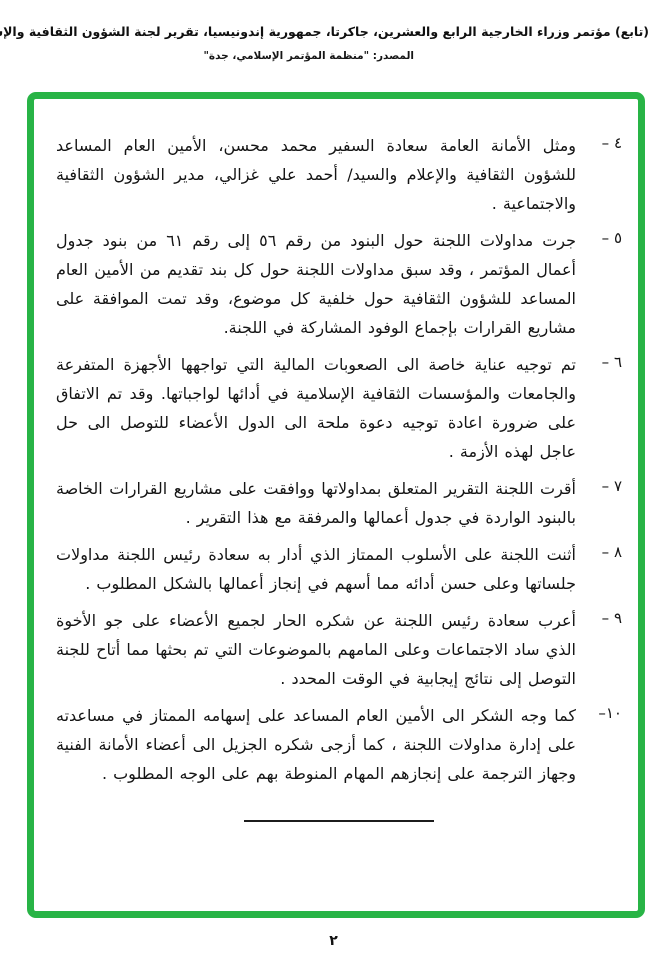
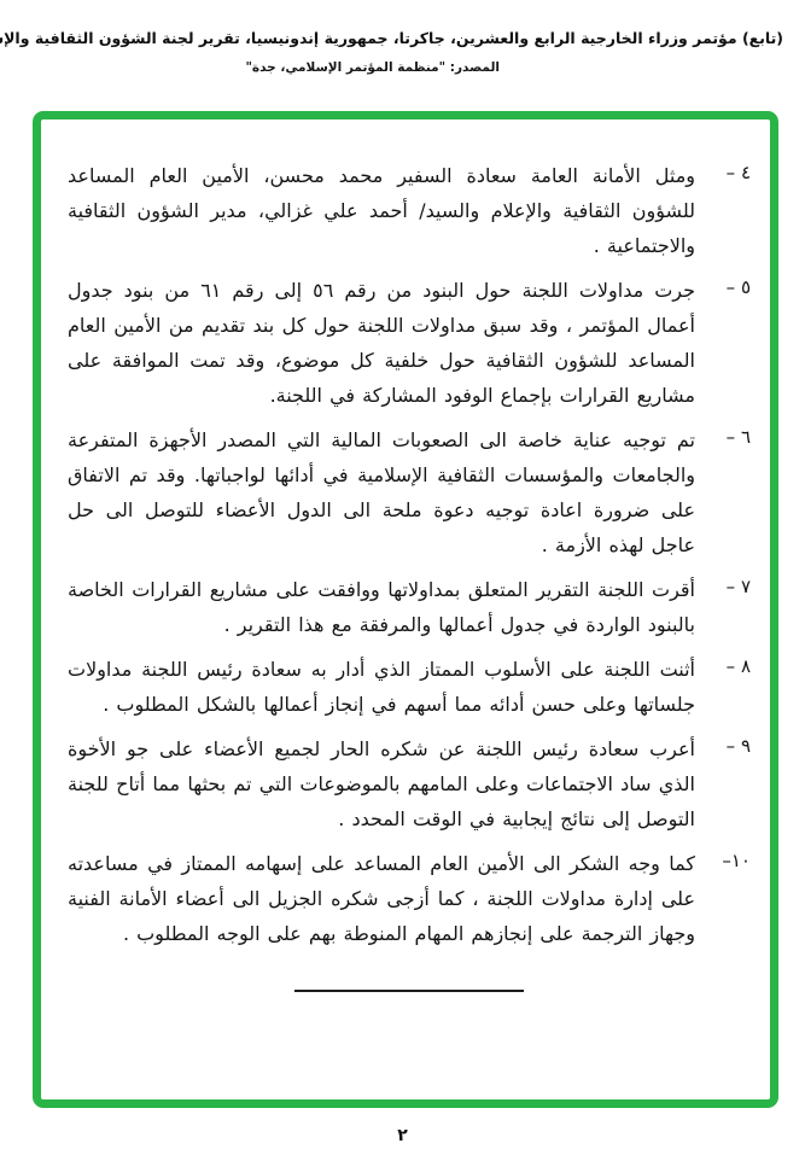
  (تابع) مؤتمر وزراء الخارجية الرابع والعشرين، جاكرتا، جمهورية إندونيسيا، تقرير لجنة الشؤون الثقافية والإ
  المصدر: "منظمة المؤتمر الإسلامي، جدة"
  ٤ –
  ومثل الأمانة العامة سعادة السفير محمد محسن، الأمين العام المساعد للشؤون الثقافية والإعلام والسيد/ أحمد علي غزالي، مدير الشؤون الثقافية والاجتماعية .
  ٥ –
  جرت مداولات اللجنة حول البنود من رقم ٥٦ إلى رقم ٦١ من بنود جدول أعمال المؤتمر ، وقد سبق مداولات اللجنة حول كل بند تقديم من الأمين العام المساعد للشؤون الثقافية حول خلفية كل موضوع، وقد تمت الموافقة على مشاريع القرارات بإجماع الوفود المشاركة في اللجنة.
  ٦ –
- تم توجيه عناية خاصة الى الصعوبات المالية التي تواجهها الأجهزة المتفرعة والجامعات والمؤسسات الثقافية الإسلامية في أدائها لواجباتها. وقد تم الاتفاق على ضرورة اعادة توجيه دعوة ملحة الى الدول الأعضاء للتوصل الى حل عاجل لهذه الأزمة .
+ تم توجيه عناية خاصة الى الصعوبات المالية التي المصدر الأجهزة المتفرعة والجامعات والمؤسسات الثقافية الإسلامية في أدائها لواجباتها. وقد تم الاتفاق على ضرورة اعادة توجيه دعوة ملحة الى الدول الأعضاء للتوصل الى حل عاجل لهذه الأزمة .
  ٧ –
  أقرت اللجنة التقرير المتعلق بمداولاتها ووافقت على مشاريع القرارات الخاصة بالبنود الواردة في جدول أعمالها والمرفقة مع هذا التقرير .
  ٨ –
  أثنت اللجنة على الأسلوب الممتاز الذي أدار به سعادة رئيس اللجنة مداولات جلساتها وعلى حسن أدائه مما أسهم في إنجاز أعمالها بالشكل المطلوب .
  ٩ –
  أعرب سعادة رئيس اللجنة عن شكره الحار لجميع الأعضاء على جو الأخوة الذي ساد الاجتماعات وعلى المامهم بالموضوعات التي تم بحثها مما أتاح للجنة التوصل إلى نتائج إيجابية في الوقت المحدد .
  ١٠–
  كما وجه الشكر الى الأمين العام المساعد على إسهامه الممتاز في مساعدته على إدارة مداولات اللجنة ، كما أزجى شكره الجزيل الى أعضاء الأمانة الفنية وجهاز الترجمة على إنجازهم المهام المنوطة بهم على الوجه المطلوب .
  ٢
